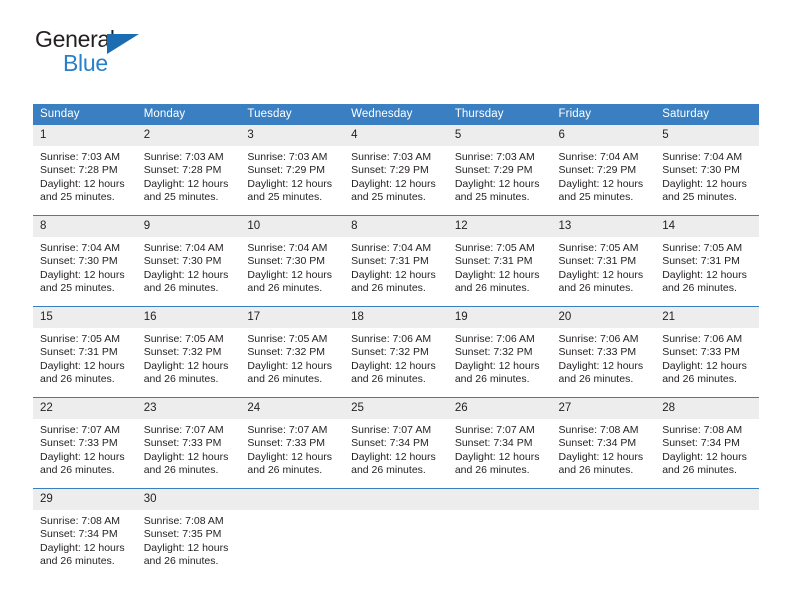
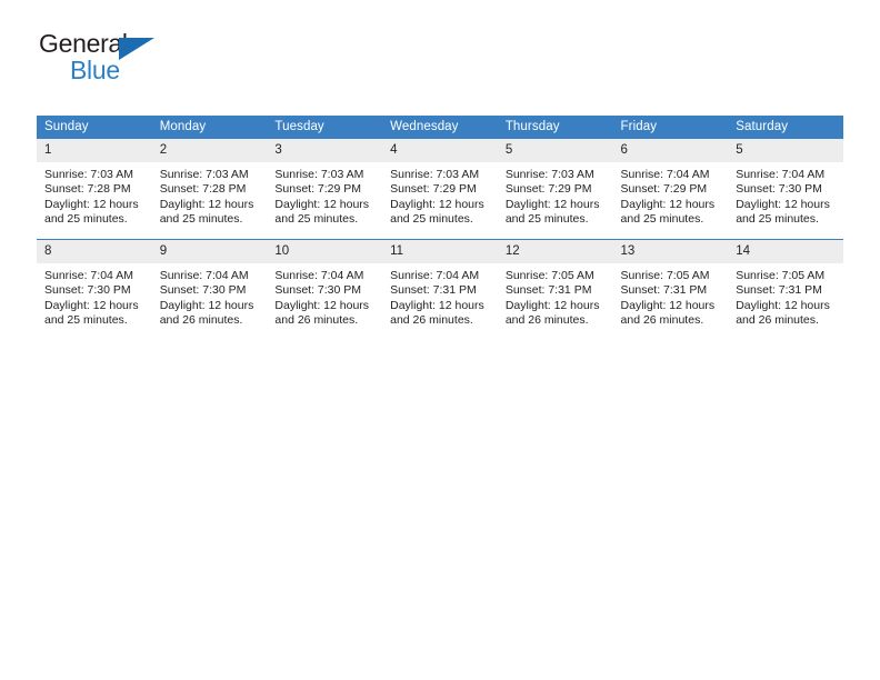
  General
  Blue
  Sunday	Monday	Tuesday	Wednesday	Thursday	Friday	Saturday
  1Sunrise: 7:03 AMSunset: 7:28 PMDaylight: 12 hoursand 25 minutes.	2Sunrise: 7:03 AMSunset: 7:28 PMDaylight: 12 hoursand 25 minutes.	3Sunrise: 7:03 AMSunset: 7:29 PMDaylight: 12 hoursand 25 minutes.	4Sunrise: 7:03 AMSunset: 7:29 PMDaylight: 12 hoursand 25 minutes.	5Sunrise: 7:03 AMSunset: 7:29 PMDaylight: 12 hoursand 25 minutes.	6Sunrise: 7:04 AMSunset: 7:29 PMDaylight: 12 hoursand 25 minutes.	5Sunrise: 7:04 AMSunset: 7:30 PMDaylight: 12 hoursand 25 minutes.
- 8Sunrise: 7:04 AMSunset: 7:30 PMDaylight: 12 hoursand 25 minutes.	9Sunrise: 7:04 AMSunset: 7:30 PMDaylight: 12 hoursand 26 minutes.	10Sunrise: 7:04 AMSunset: 7:30 PMDaylight: 12 hoursand 26 minutes.	8Sunrise: 7:04 AMSunset: 7:31 PMDaylight: 12 hoursand 26 minutes.	12Sunrise: 7:05 AMSunset: 7:31 PMDaylight: 12 hoursand 26 minutes.	13Sunrise: 7:05 AMSunset: 7:31 PMDaylight: 12 hoursand 26 minutes.	14Sunrise: 7:05 AMSunset: 7:31 PMDaylight: 12 hoursand 26 minutes.
+ 8Sunrise: 7:04 AMSunset: 7:30 PMDaylight: 12 hoursand 25 minutes.	9Sunrise: 7:04 AMSunset: 7:30 PMDaylight: 12 hoursand 26 minutes.	10Sunrise: 7:04 AMSunset: 7:30 PMDaylight: 12 hoursand 26 minutes.	11Sunrise: 7:04 AMSunset: 7:31 PMDaylight: 12 hoursand 26 minutes.	12Sunrise: 7:05 AMSunset: 7:31 PMDaylight: 12 hoursand 26 minutes.	13Sunrise: 7:05 AMSunset: 7:31 PMDaylight: 12 hoursand 26 minutes.	14Sunrise: 7:05 AMSunset: 7:31 PMDaylight: 12 hoursand 26 minutes.
- 15Sunrise: 7:05 AMSunset: 7:31 PMDaylight: 12 hoursand 26 minutes.	16Sunrise: 7:05 AMSunset: 7:32 PMDaylight: 12 hoursand 26 minutes.	17Sunrise: 7:05 AMSunset: 7:32 PMDaylight: 12 hoursand 26 minutes.	18Sunrise: 7:06 AMSunset: 7:32 PMDaylight: 12 hoursand 26 minutes.	19Sunrise: 7:06 AMSunset: 7:32 PMDaylight: 12 hoursand 26 minutes.	20Sunrise: 7:06 AMSunset: 7:33 PMDaylight: 12 hoursand 26 minutes.	21Sunrise: 7:06 AMSunset: 7:33 PMDaylight: 12 hoursand 26 minutes.
- 22Sunrise: 7:07 AMSunset: 7:33 PMDaylight: 12 hoursand 26 minutes.	23Sunrise: 7:07 AMSunset: 7:33 PMDaylight: 12 hoursand 26 minutes.	24Sunrise: 7:07 AMSunset: 7:33 PMDaylight: 12 hoursand 26 minutes.	25Sunrise: 7:07 AMSunset: 7:34 PMDaylight: 12 hoursand 26 minutes.	26Sunrise: 7:07 AMSunset: 7:34 PMDaylight: 12 hoursand 26 minutes.	27Sunrise: 7:08 AMSunset: 7:34 PMDaylight: 12 hoursand 26 minutes.	28Sunrise: 7:08 AMSunset: 7:34 PMDaylight: 12 hoursand 26 minutes.
- 29Sunrise: 7:08 AMSunset: 7:34 PMDaylight: 12 hoursand 26 minutes.	30Sunrise: 7:08 AMSunset: 7:35 PMDaylight: 12 hoursand 26 minutes.
